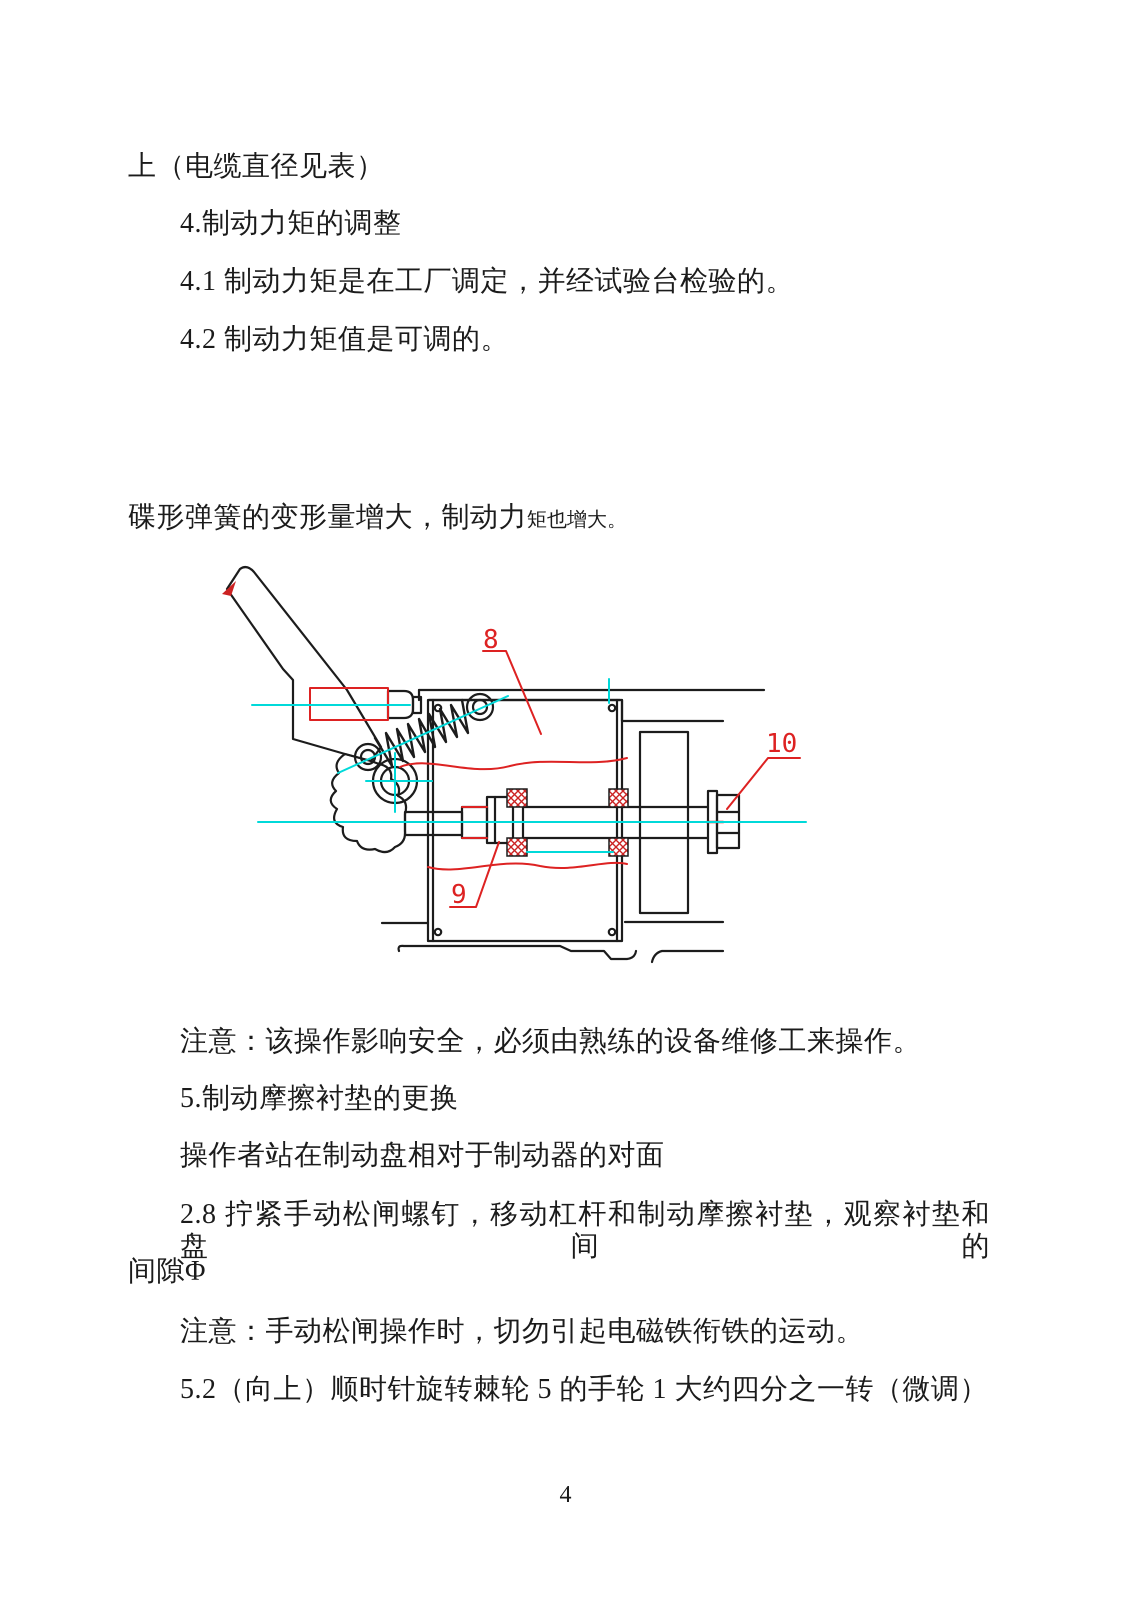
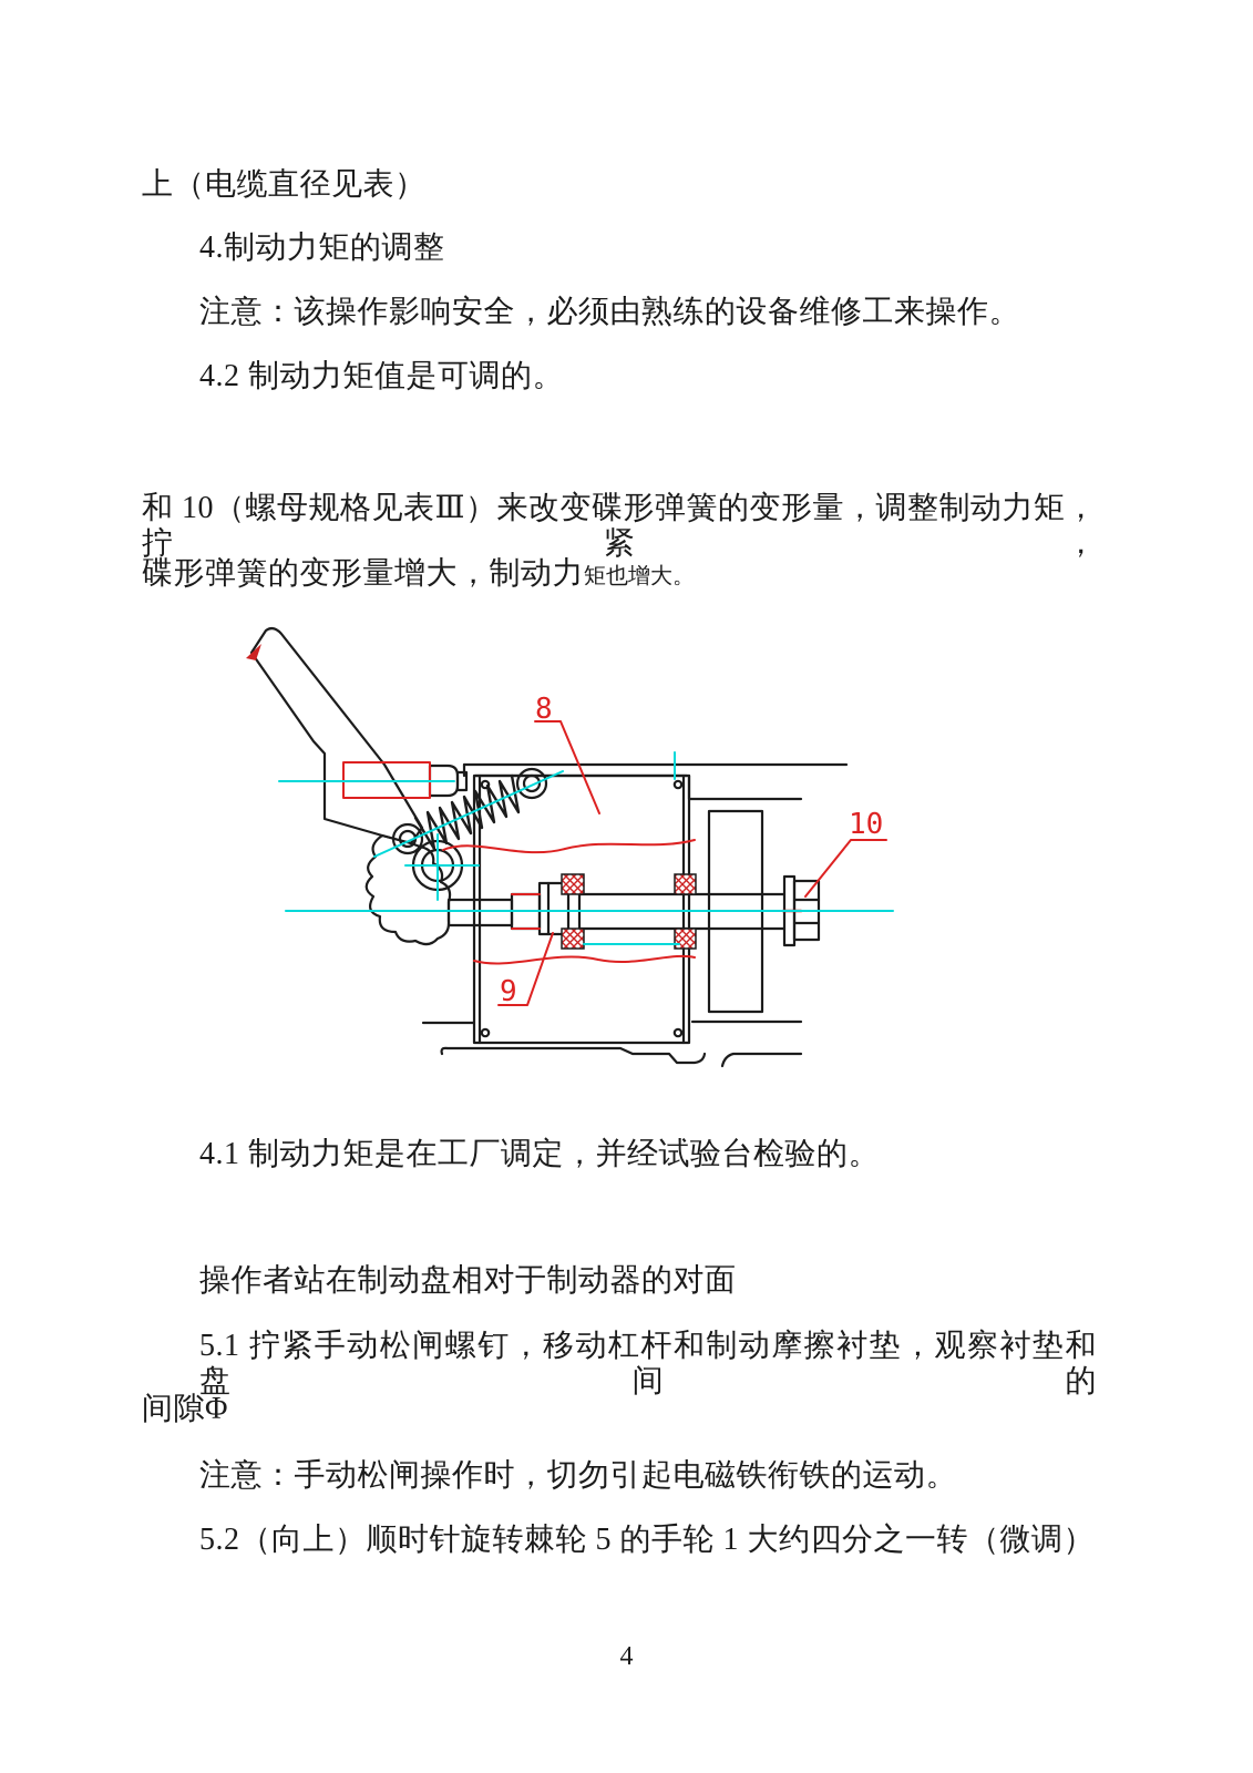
  上（电缆直径见表）
  4.制动力矩的调整
- 4.1 制动力矩是在工厂调定，并经试验台检验的。
+ 注意：该操作影响安全，必须由熟练的设备维修工来操作。
  4.2 制动力矩值是可调的。
+ 和 10（螺母规格见表Ⅲ）来改变碟形弹簧的变形量，调整制动力矩，拧紧，
  碟形弹簧的变形量增大，制动力矩也增大。
  8
  9
  10
- 注意：该操作影响安全，必须由熟练的设备维修工来操作。
+ 4.1 制动力矩是在工厂调定，并经试验台检验的。
- 5.制动摩擦衬垫的更换
  操作者站在制动盘相对于制动器的对面
- 2.8 拧紧手动松闸螺钉，移动杠杆和制动摩擦衬垫，观察衬垫和盘间的
+ 5.1 拧紧手动松闸螺钉，移动杠杆和制动摩擦衬垫，观察衬垫和盘间的
  间隙Φ
  注意：手动松闸操作时，切勿引起电磁铁衔铁的运动。
  5.2（向上）顺时针旋转棘轮 5 的手轮 1 大约四分之一转（微调）
  4
